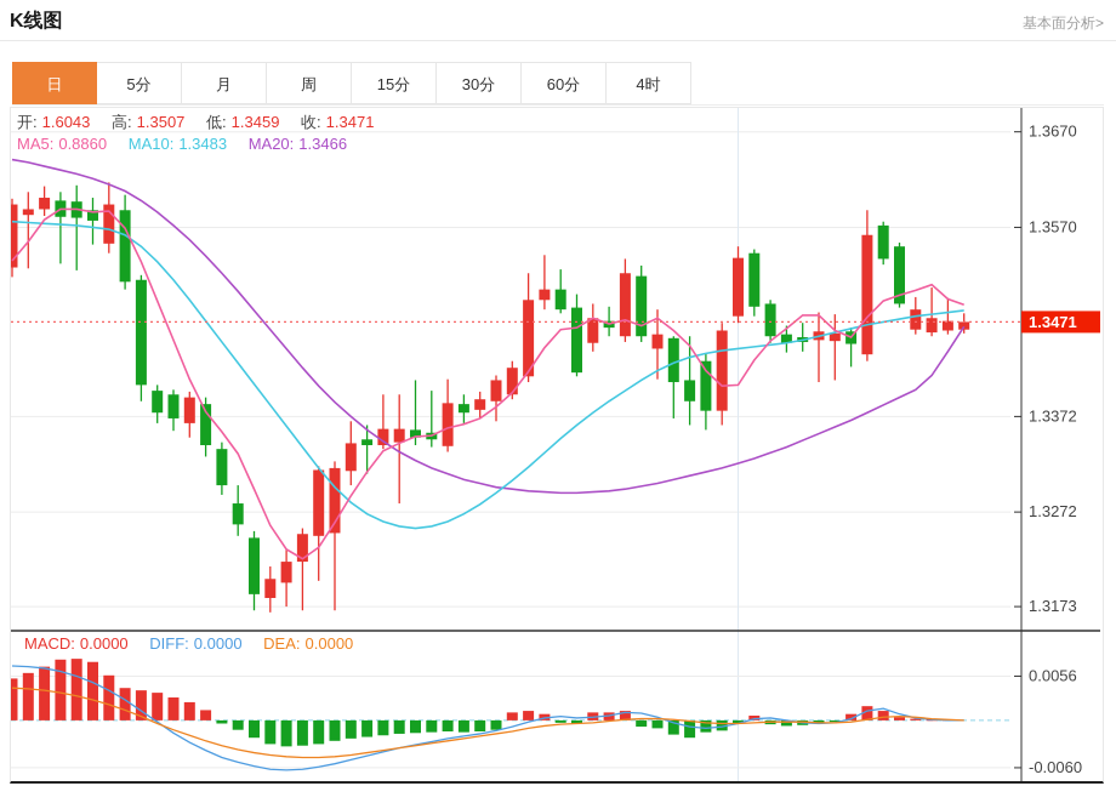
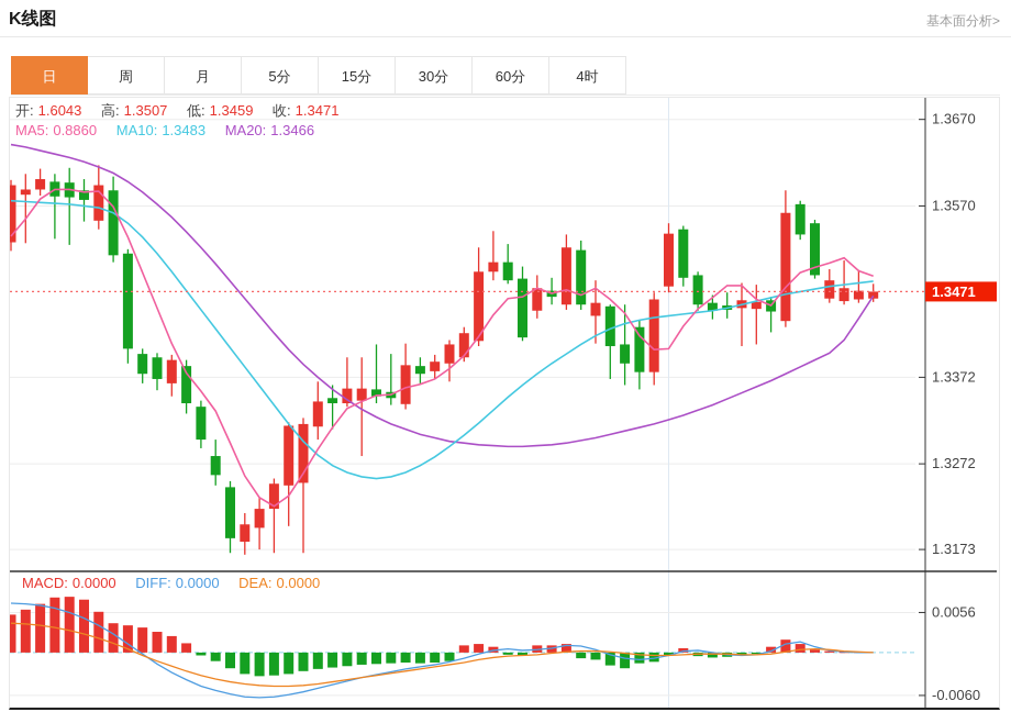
  K线图
  基本面分析>
  日
- 5分
+ 周
  月
- 周
+ 5分
  15分
  30分
  60分
  4时
  1.3670
  1.3570
  1.3372
  1.3272
  1.3173
  0.0056
  -0.0060
  1.3471
  开: 1.6043 高: 1.3507 低: 1.3459 收: 1.3471
  MA5: 0.8860 MA10: 1.3483 MA20: 1.3466
  MACD: 0.0000 DIFF: 0.0000 DEA: 0.0000
